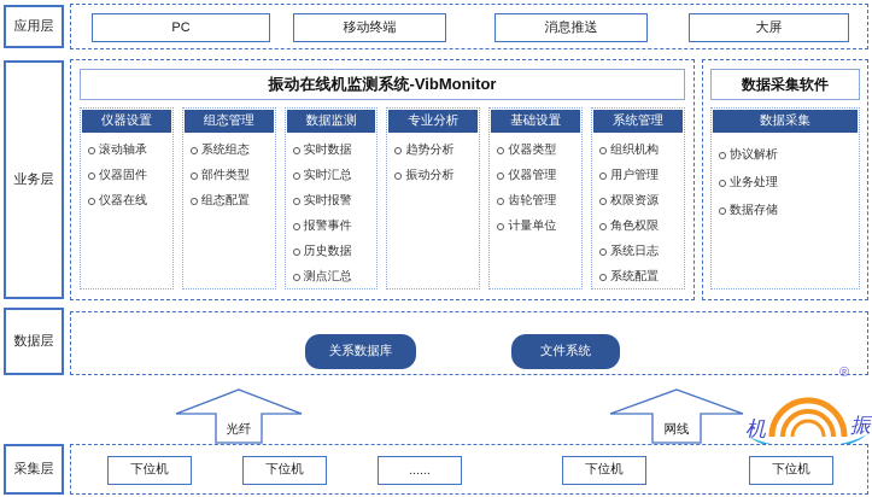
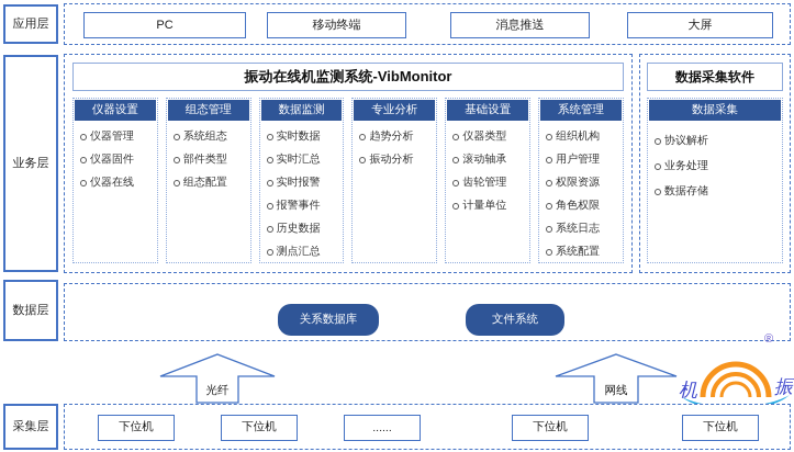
  应用层
  业务层
  数据层
  采集层
  PC
  移动终端
  消息推送
  大屏
  振动在线机监测系统-VibMonitor
  仪器设置
- 滚动轴承
+ 仪器管理
  仪器固件
  仪器在线
  组态管理
  系统组态
  部件类型
  组态配置
  数据监测
  实时数据
  实时汇总
  实时报警
  报警事件
  历史数据
  测点汇总
  专业分析
  趋势分析
  振动分析
  基础设置
  仪器类型
- 仪器管理
+ 滚动轴承
  齿轮管理
  计量单位
  系统管理
  组织机构
  用户管理
  权限资源
  角色权限
  系统日志
  系统配置
  数据采集软件
  数据采集
  协议解析
  业务处理
  数据存储
  关系数据库
  文件系统
  ®
  光纤
  网线
  机
  振
  下位机
  下位机
  ......
  下位机
  下位机
